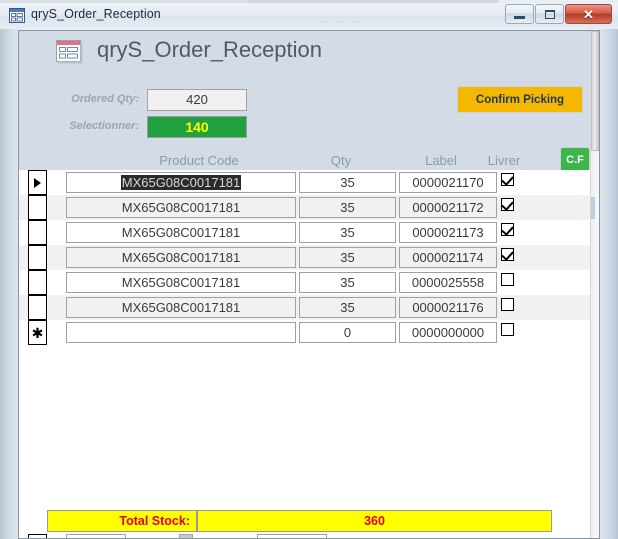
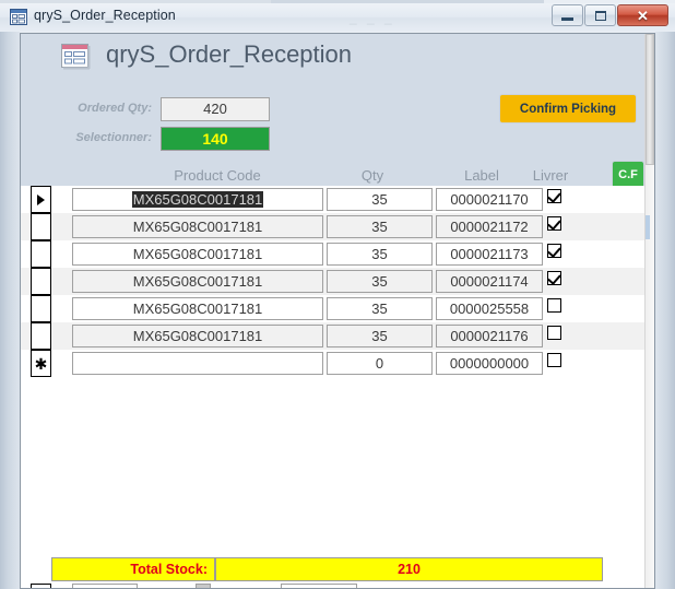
  qryS_Order_Reception
  ✕
  qryS_Order_Reception
  Ordered Qty:
  420
  Selectionner:
  140
  Confirm Picking
  Product Code
  Qty
  Label
  Livrer
  C.F
  MX65G08C0017181
  35
  0000021170
  MX65G08C0017181
  35
  0000021172
  MX65G08C0017181
  35
  0000021173
  MX65G08C0017181
  35
  0000021174
  MX65G08C0017181
  35
  0000025558
  MX65G08C0017181
  35
  0000021176
  ✱
  0
  0000000000
  Total Stock:
- 360
+ 210
